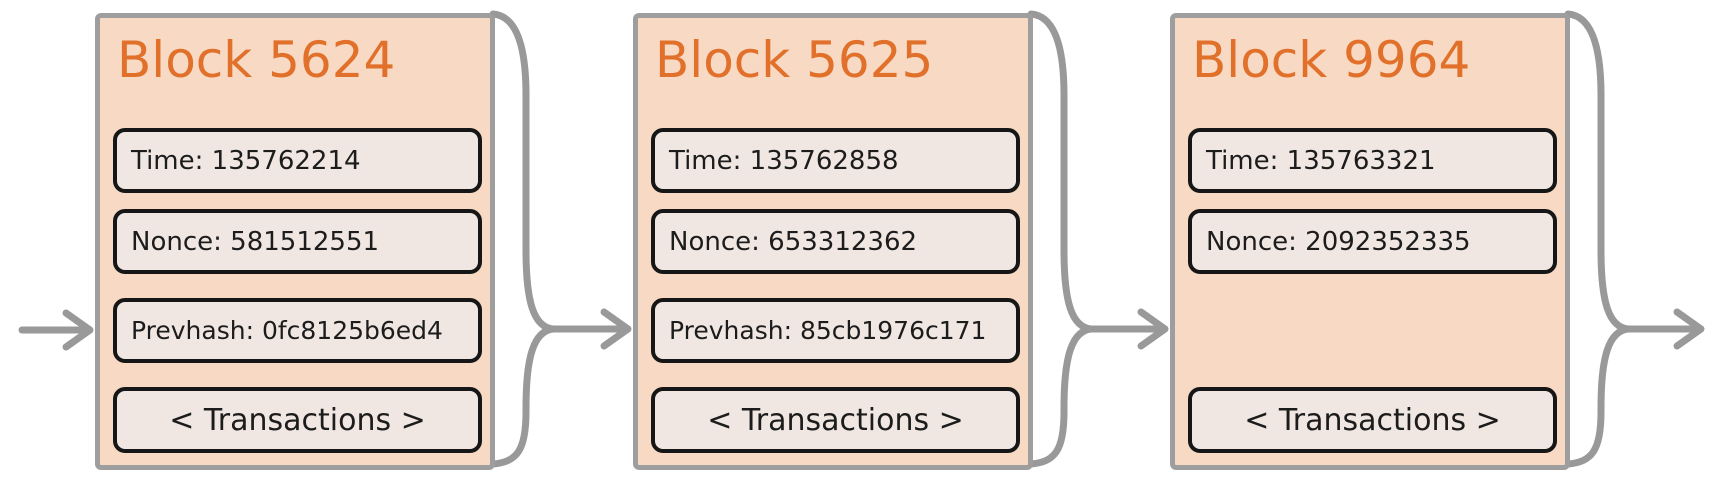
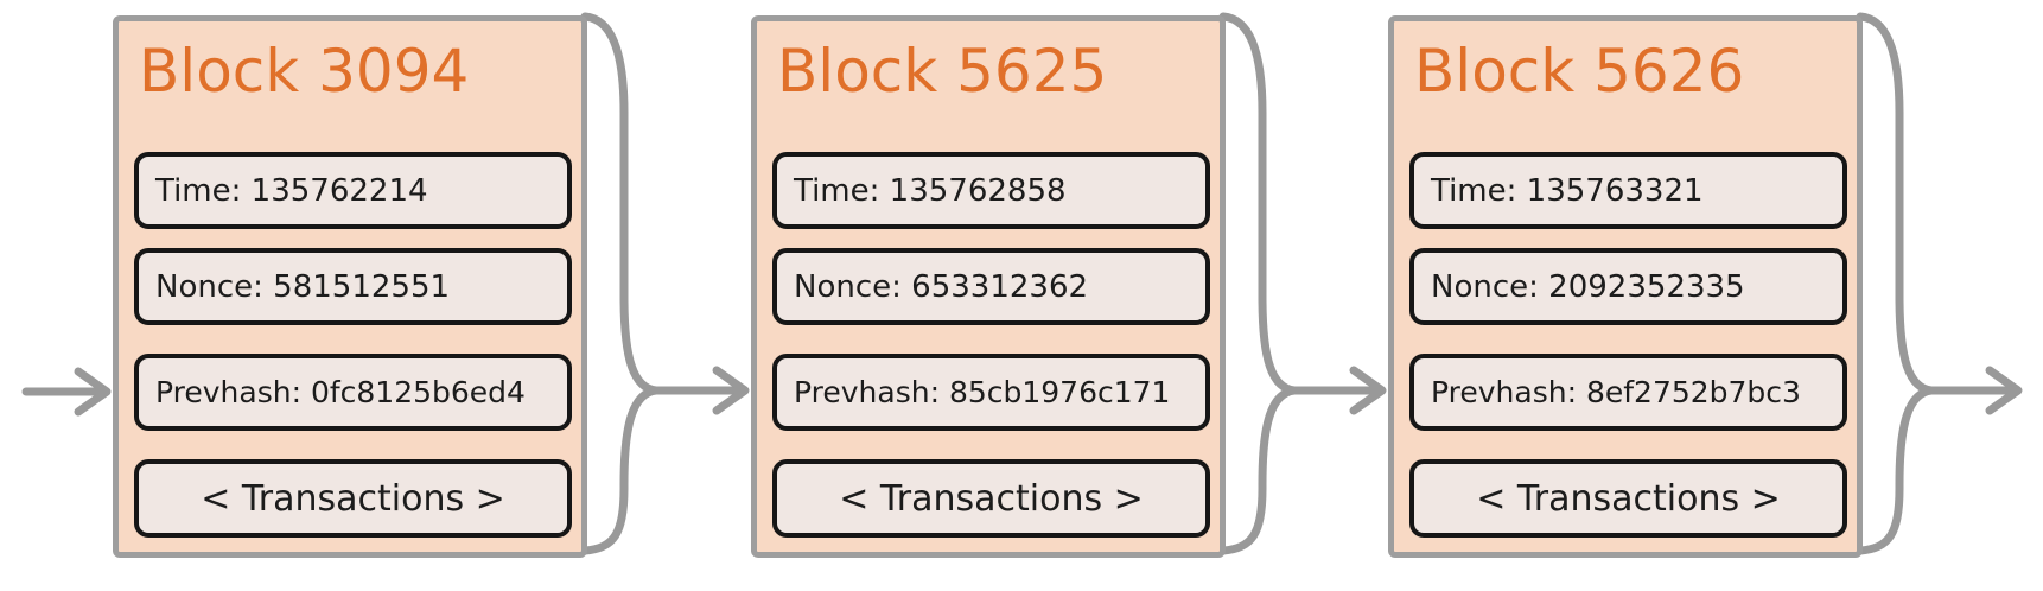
- Block 5624
+ Block 3094
  Time: 135762214
  Nonce: 581512551
  Prevhash: 0fc8125b6ed4
  < Transactions >
  Block 5625
  Time: 135762858
  Nonce: 653312362
  Prevhash: 85cb1976c171
  < Transactions >
- Block 9964
+ Block 5626
  Time: 135763321
  Nonce: 2092352335
+ Prevhash: 8ef2752b7bc3
  < Transactions >
